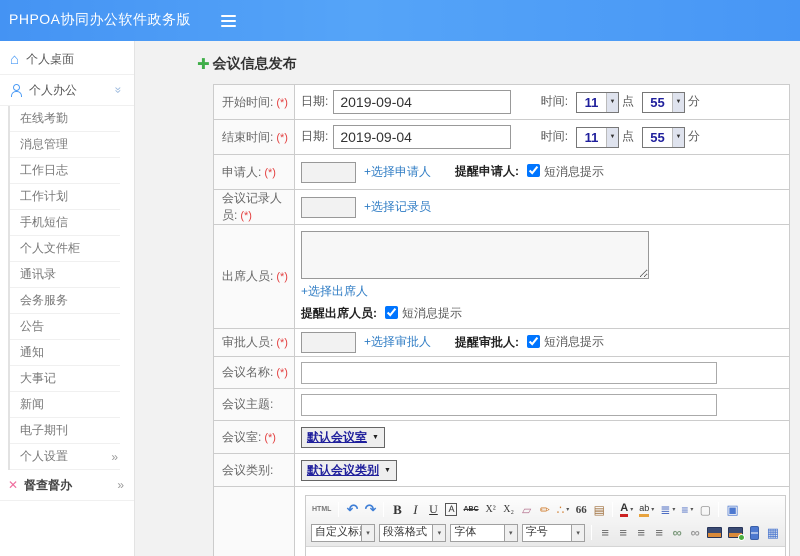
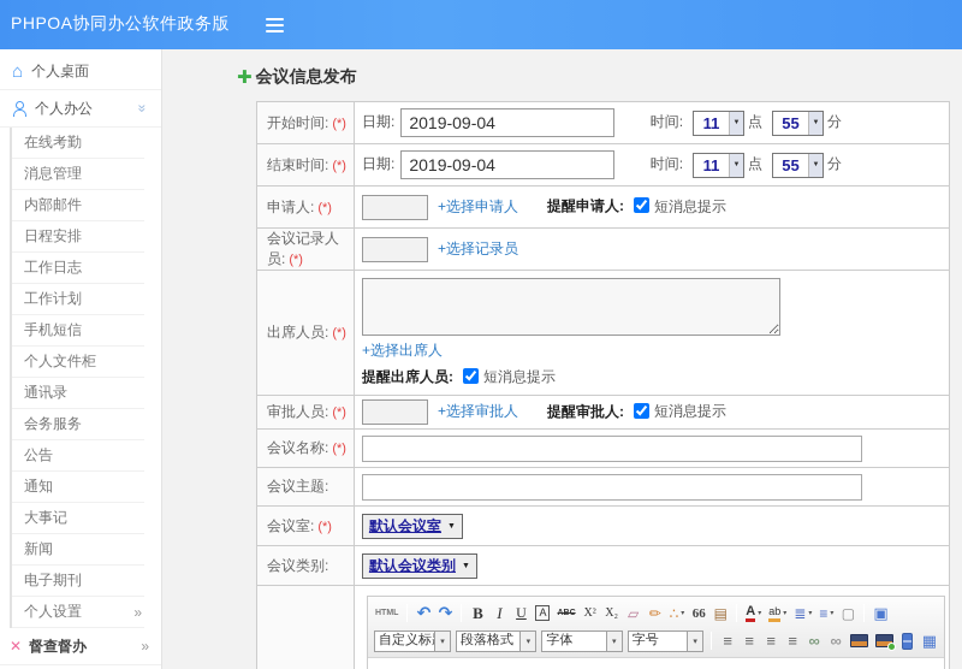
  PHPOA协同办公软件政务版
  ⌂
  个人桌面
  个人办公
  在线考勤
  消息管理
+ 内部邮件
+ 日程安排
  工作日志
  工作计划
  手机短信
  个人文件柜
  通讯录
  会务服务
  公告
  通知
  大事记
  新闻
  电子期刊
  个人设置
  »
  ✕
  督查督办
  »
  ✚
  会议信息发布
  开始时间: (*)	日期: 2019-09-04 时间: 11 点 55 分
  结束时间: (*)	日期: 2019-09-04 时间: 11 点 55 分
  申请人: (*)	+选择申请人 提醒申请人: 短消息提示
  会议记录人员: (*)	+选择记录员
  出席人员: (*)	+选择出席人 提醒出席人员: 短消息提示
  审批人员: (*)	+选择审批人 提醒审批人: 短消息提示
  会议名称: (*)
  会议主题:
  会议室: (*)	默认会议室
  会议类别:	默认会议类别
  	↶ ↷ B I U A X² X₂ ▱ ✏ ∴ 66 ▤ A ab ≣ ≡ ▢ ▣ 自定义标 段落格式 字体 字号 ≡ ≡ ≡ ≡ ∞ ∞ ▦
